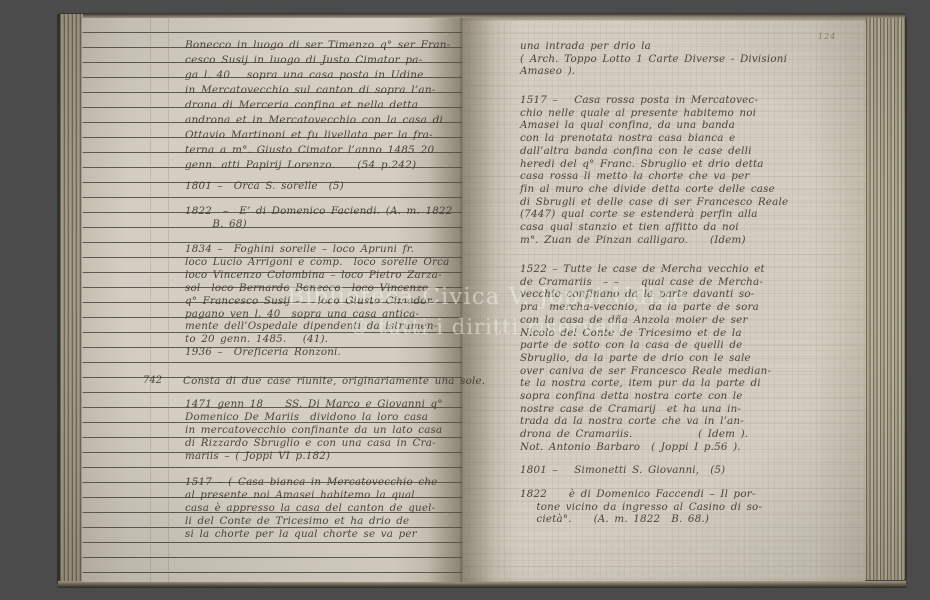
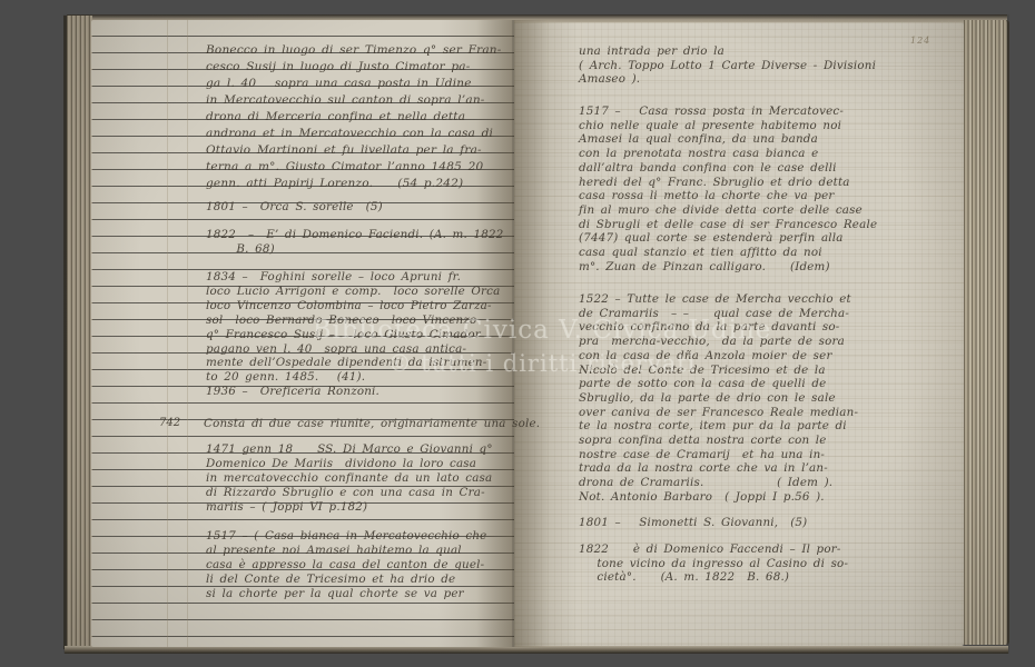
- Biblioteca Civica V. Joppi Udine
+ Biblioteca Civica V. Civica Udine
  © tutti i diritti riservati
